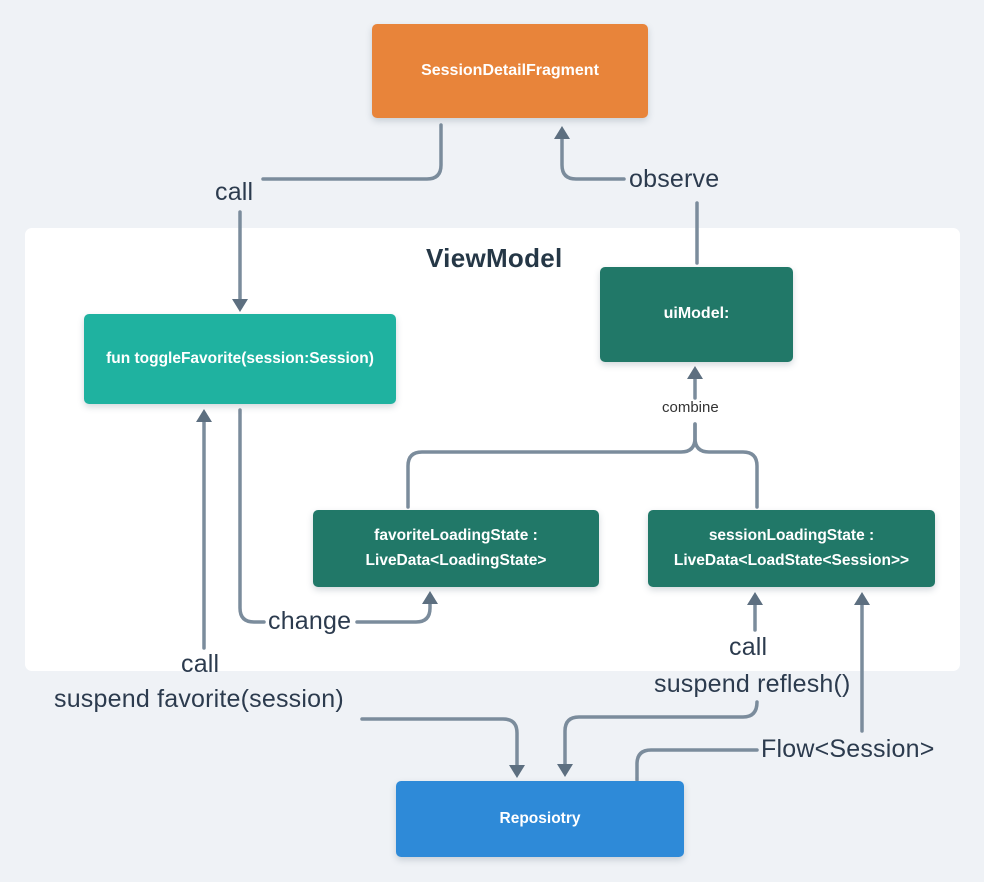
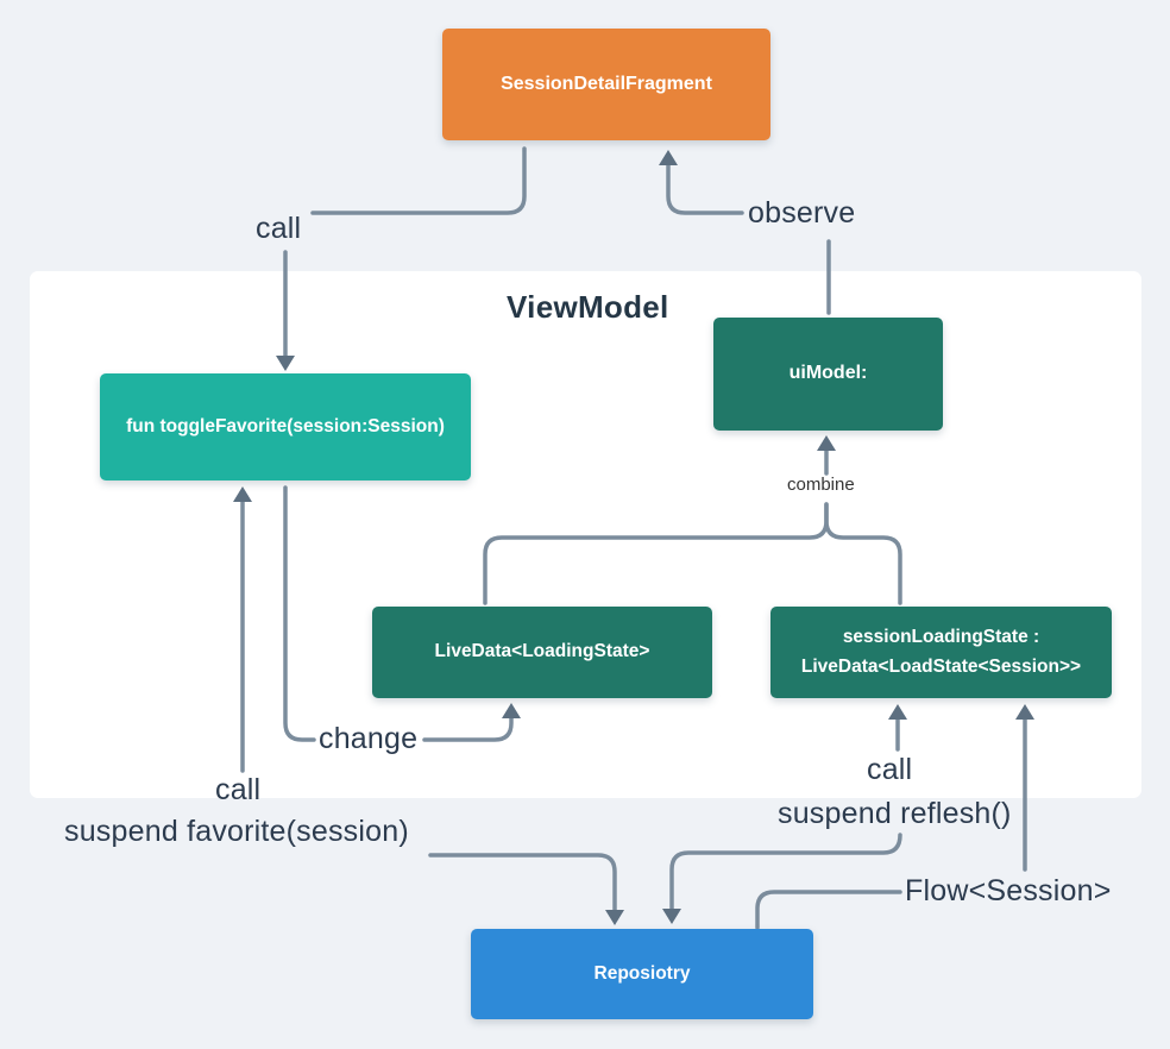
  ViewModel
  SessionDetailFragment
  fun toggleFavorite(session:Session)
  uiModel:
- favoriteLoadingState :
  LiveData<LoadingState>
  sessionLoadingState :
  LiveData<LoadState<Session>>
  Reposiotry
  call
  observe
  combine
  change
  call
  suspend favorite(session)
  call
  suspend reflesh()
  Flow<Session>
